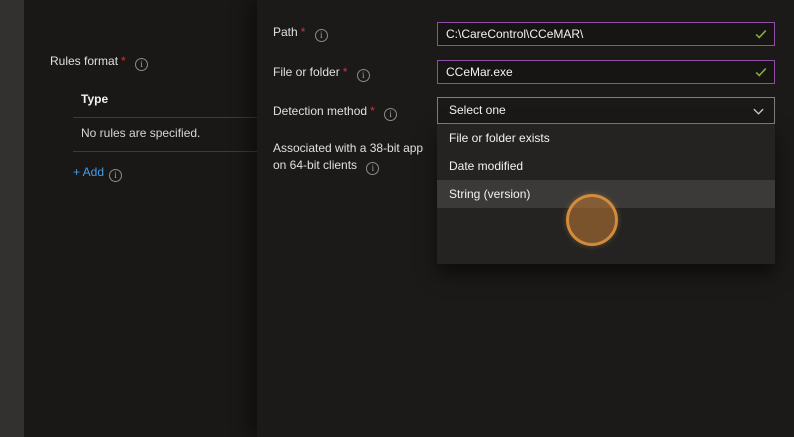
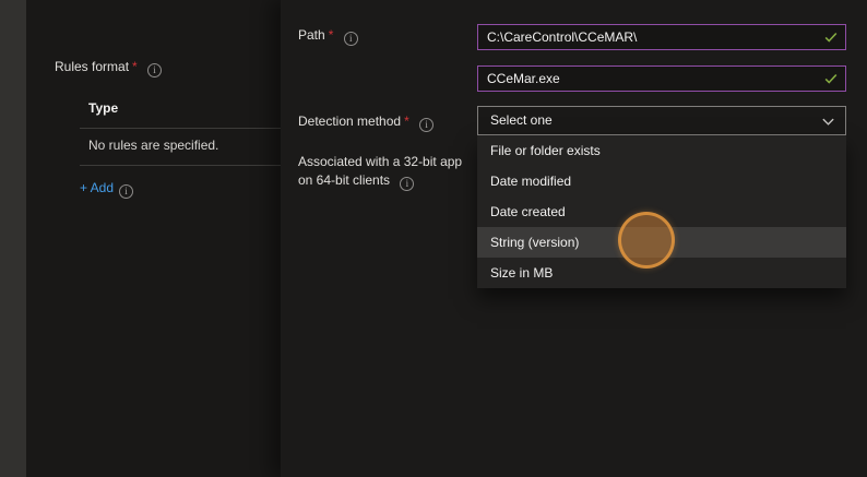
  Rules format *
  Type
  No rules are specified.
  + Add
  Path *
  C:\CareControl\CCeMAR\
- File or folder *
  CCeMar.exe
  Detection method *
  Select one
- Associated with a 38-bit app on 64-bit clients
+ Associated with a 32-bit app on 64-bit clients
  File or folder exists
  Date modified
+ Date created
  String (version)
+ Size in MB
